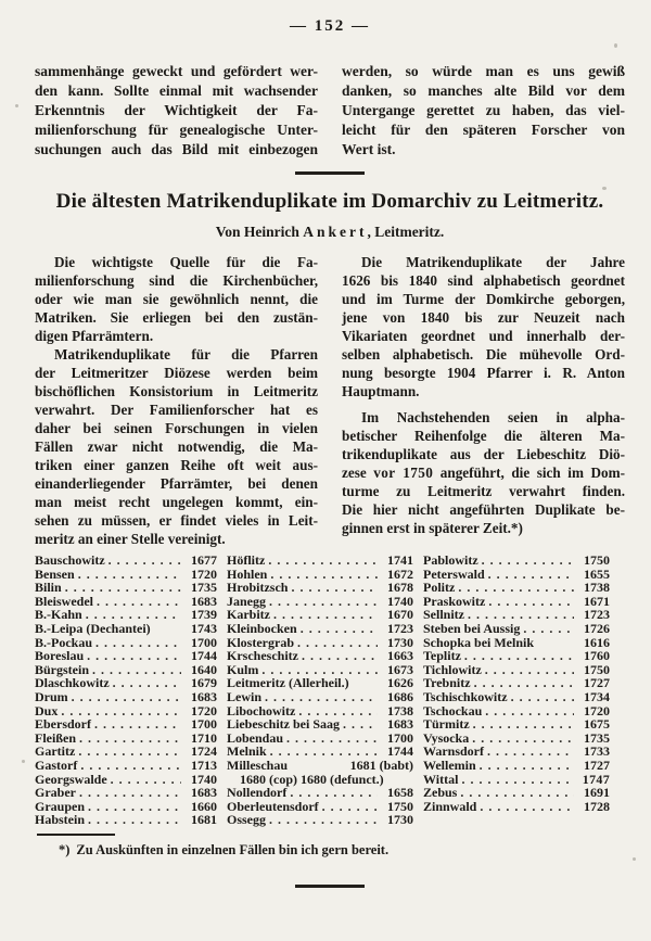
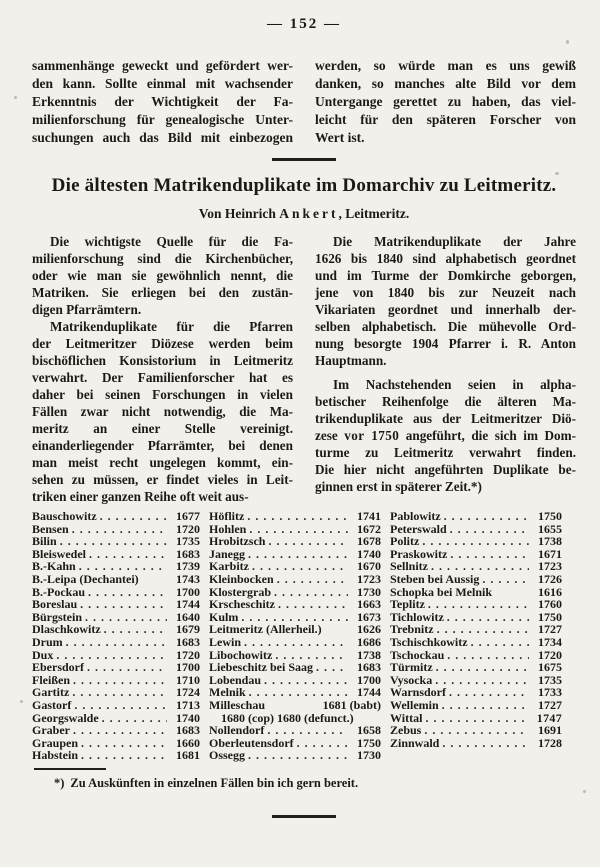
  — 152 —
  sammenhänge geweckt und gefördert wer-
  den kann. Sollte einmal mit wachsender
  Erkenntnis der Wichtigkeit der Fa-
  milienforschung für genealogische Unter-
  suchungen auch das Bild mit einbezogen
  werden, so würde man es uns gewiß
  danken, so manches alte Bild vor dem
  Untergange gerettet zu haben, das viel-
  leicht für den späteren Forscher von
  Wert ist.
  Die ältesten Matrikenduplikate im Domarchiv zu Leitmeritz.
  Von Heinrich Ankert, Leitmeritz.
  Die wichtigste Quelle für die Fa-
  milienforschung sind die Kirchenbücher,
  oder wie man sie gewöhnlich nennt, die
  Matriken. Sie erliegen bei den zustän-
  digen Pfarrämtern.
  Matrikenduplikate für die Pfarren
  der Leitmeritzer Diözese werden beim
  bischöflichen Konsistorium in Leitmeritz
  verwahrt. Der Familienforscher hat es
  daher bei seinen Forschungen in vielen
  Fällen zwar nicht notwendig, die Ma-
- triken einer ganzen Reihe oft weit aus-
+ meritz an einer Stelle vereinigt.
  einanderliegender Pfarrämter, bei denen
  man meist recht ungelegen kommt, ein-
  sehen zu müssen, er findet vieles in Leit-
- meritz an einer Stelle vereinigt.
+ triken einer ganzen Reihe oft weit aus-
  Die Matrikenduplikate der Jahre
  1626 bis 1840 sind alphabetisch geordnet
  und im Turme der Domkirche geborgen,
  jene von 1840 bis zur Neuzeit nach
  Vikariaten geordnet und innerhalb der-
  selben alphabetisch. Die mühevolle Ord-
  nung besorgte 1904 Pfarrer i. R. Anton
  Hauptmann.
  Im Nachstehenden seien in alpha-
  betischer Reihenfolge die älteren Ma-
- trikenduplikate aus der Liebeschitz Diö-
+ trikenduplikate aus der Leitmeritzer Diö-
  zese vor 1750 angeführt, die sich im Dom-
  turme zu Leitmeritz verwahrt finden.
  Die hier nicht angeführten Duplikate be-
  ginnen erst in späterer Zeit.*)
  Bauschowitz
  1677
  Bensen
  1720
  Bilin
  1735
  Bleiswedel
  1683
  B.-Kahn
  1739
  B.-Leipa (Dechantei)
  1743
  B.-Pockau
  1700
  Boreslau
  1744
  Bürgstein
  1640
  Dlaschkowitz
  1679
  Drum
  1683
  Dux
  1720
  Ebersdorf
  1700
  Fleißen
  1710
  Gartitz
  1724
  Gastorf
  1713
  Georgswalde
  1740
  Graber
  1683
  Graupen
  1660
  Habstein
  1681
  Höflitz
  1741
  Hohlen
  1672
  Hrobitzsch
  1678
  Janegg
  1740
  Karbitz
  1670
  Kleinbocken
  1723
  Klostergrab
  1730
  Krscheschitz
  1663
  Kulm
  1673
  Leitmeritz (Allerheil.)
  1626
  Lewin
  1686
  Libochowitz
  1738
  Liebeschitz bei Saag
  1683
  Lobendau
  1700
  Melnik
  1744
  Milleschau
  1681 (babt)
  1680 (cop) 1680 (defunct.)
  Nollendorf
  1658
  Oberleutensdorf
  1750
  Ossegg
  1730
  Pablowitz
  1750
  Peterswald
  1655
  Politz
  1738
  Praskowitz
  1671
  Sellnitz
  1723
  Steben bei Aussig
  1726
  Schopka bei Melnik
  1616
  Teplitz
  1760
  Tichlowitz
  1750
  Trebnitz
  1727
  Tschischkowitz
  1734
  Tschockau
  1720
  Türmitz
  1675
  Vysocka
  1735
  Warnsdorf
  1733
  Wellemin
  1727
  Wittal
  1747
  Zebus
  1691
  Zinnwald
  1728
  *) Zu Auskünften in einzelnen Fällen bin ich gern bereit.
